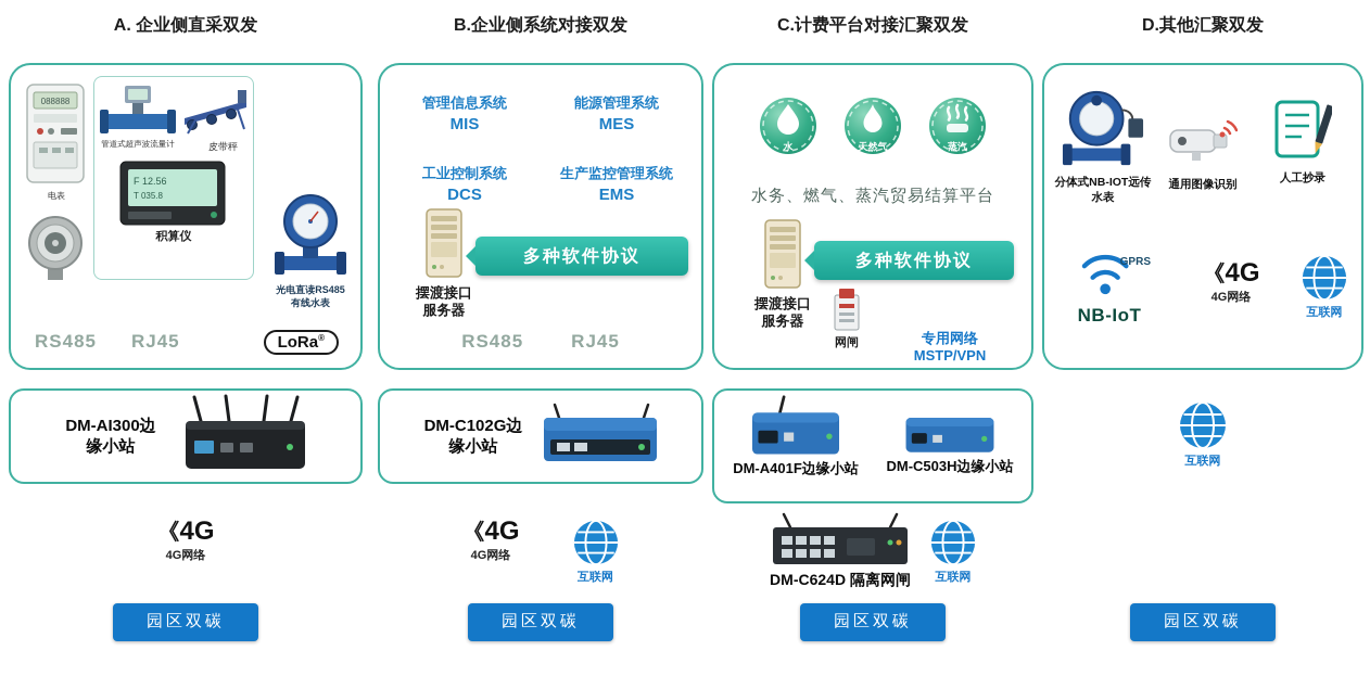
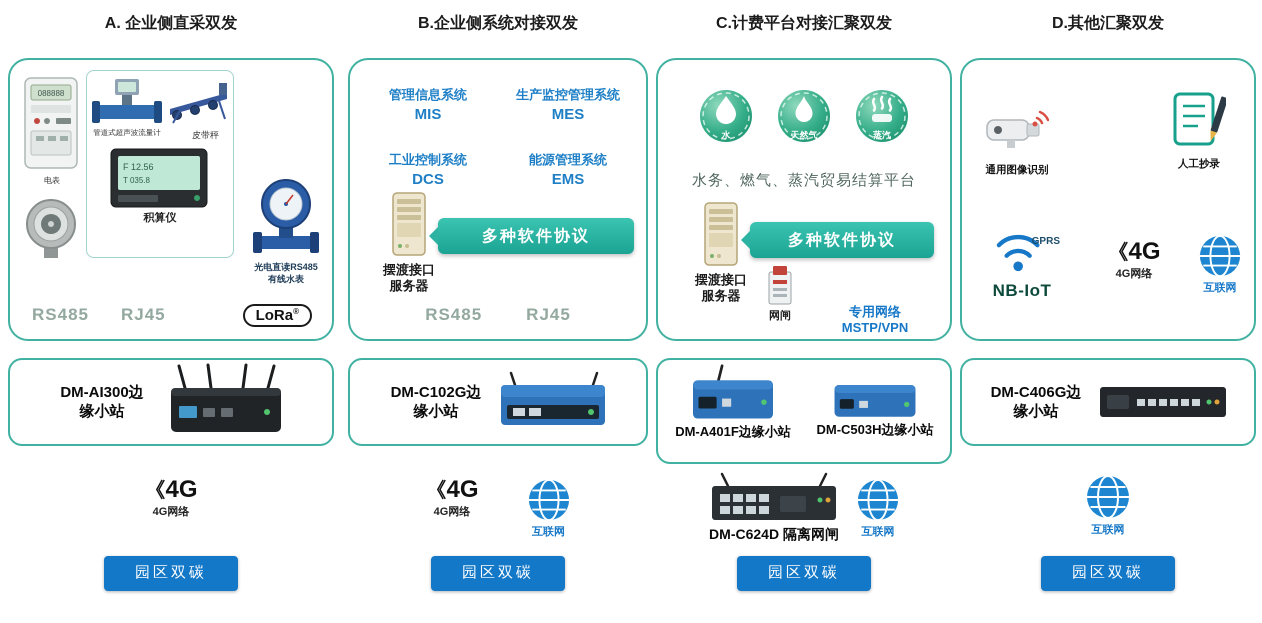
  A. 企业侧直采双发
  088888
  电表
  管道式超声波流量计
  皮带秤
  F 12.56
  T 035.8
  积算仪
  光电直读RS485
  有线水表
  RS485
  RJ45
  LoRa®
  DM-AI300边缘小站
  《4G
  4G网络
  园区双碳
  B.企业侧系统对接双发
  管理信息系统
  MIS
- 能源管理系统
+ 生产监控管理系统
  MES
  工业控制系统
  DCS
- 生产监控管理系统
+ 能源管理系统
  EMS
  摆渡接口
  服务器
  多种软件协议
  RS485
  RJ45
  DM-C102G边缘小站
  《4G
  4G网络
  互联网
  园区双碳
  C.计费平台对接汇聚双发
  水
  天然气
  蒸汽
  水务、燃气、蒸汽贸易结算平台
  摆渡接口
  服务器
  多种软件协议
  网闸
  专用网络
  MSTP/VPN
  DM-A401F边缘小站
  DM-C503H边缘小站
  DM-C624D 隔离网闸
  互联网
  园区双碳
  D.其他汇聚双发
- 分体式NB-IOT远传水表
  通用图像识别
  人工抄录
  GPRS
  NB-IoT
  《4G
  4G网络
  互联网
+ DM-C406G边缘小站
  互联网
  园区双碳
